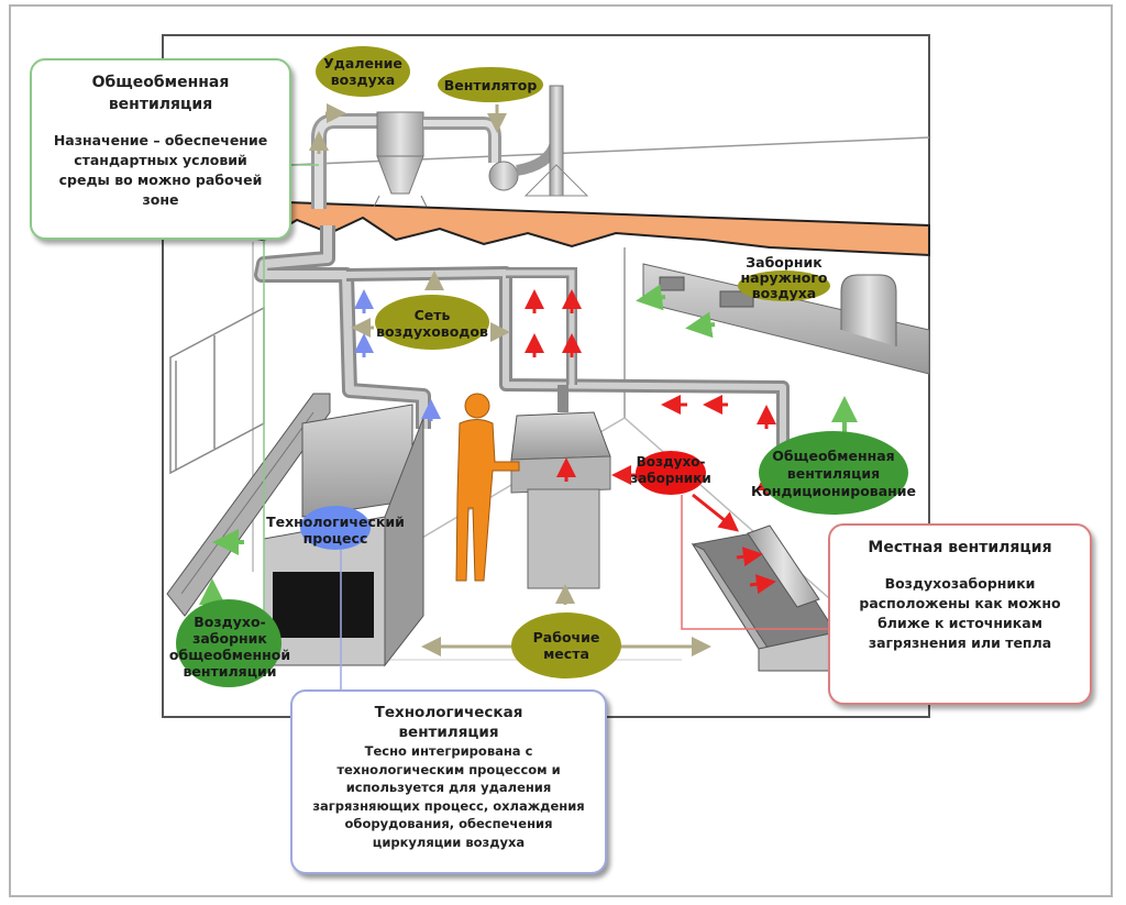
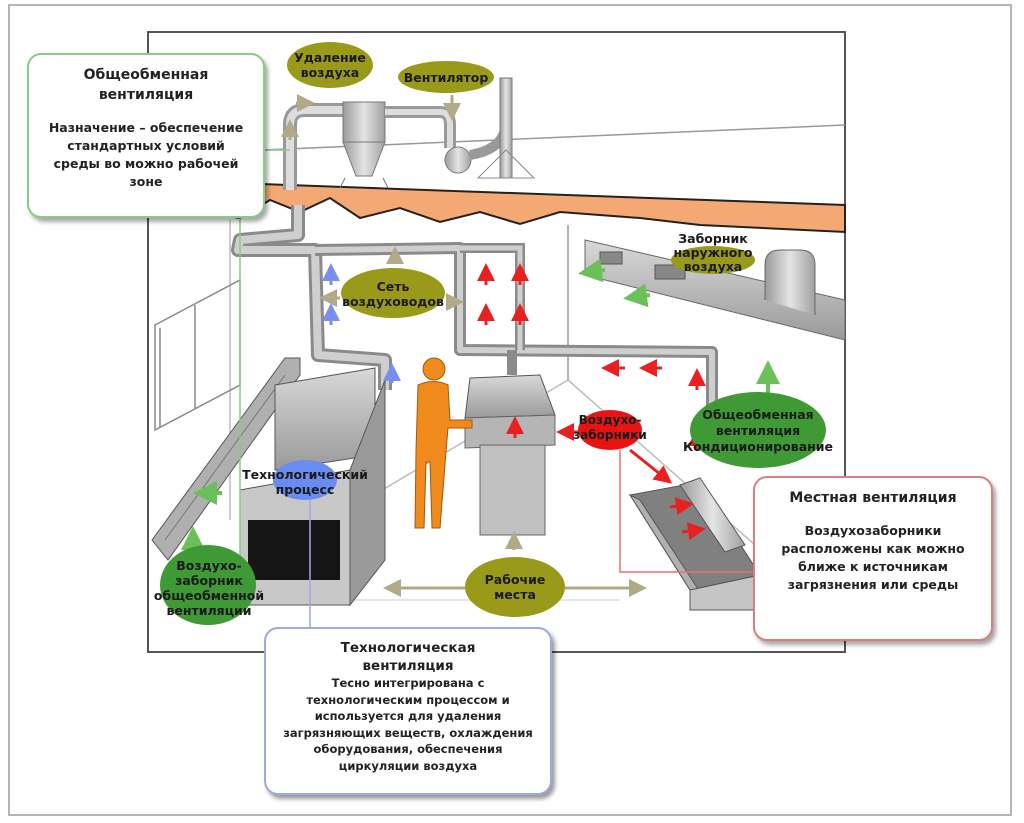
  Удаление воздуха
  Вентилятор
  Заборник наружного воздуха
  Сеть воздуховодов
  Воздухо-заборники
  Общеобменная вентиляция Кондиционирование
  Технологический процесс
  Воздухо-заборник общеобменной вентиляции
  Рабочие места
  Общеобменная вентиляция
  Назначение – обеспечение стандартных условий среды во можно рабочей зоне
  Местная вентиляция
- Воздухозаборники расположены как можно ближе к источникам загрязнения или тепла
+ Воздухозаборники расположены как можно ближе к источникам загрязнения или среды
  Технологическая вентиляция
- Тесно интегрирована с технологическим процессом и используется для удаления загрязняющих процесс, охлаждения оборудования, обеспечения циркуляции воздуха
+ Тесно интегрирована с технологическим процессом и используется для удаления загрязняющих веществ, охлаждения оборудования, обеспечения циркуляции воздуха
